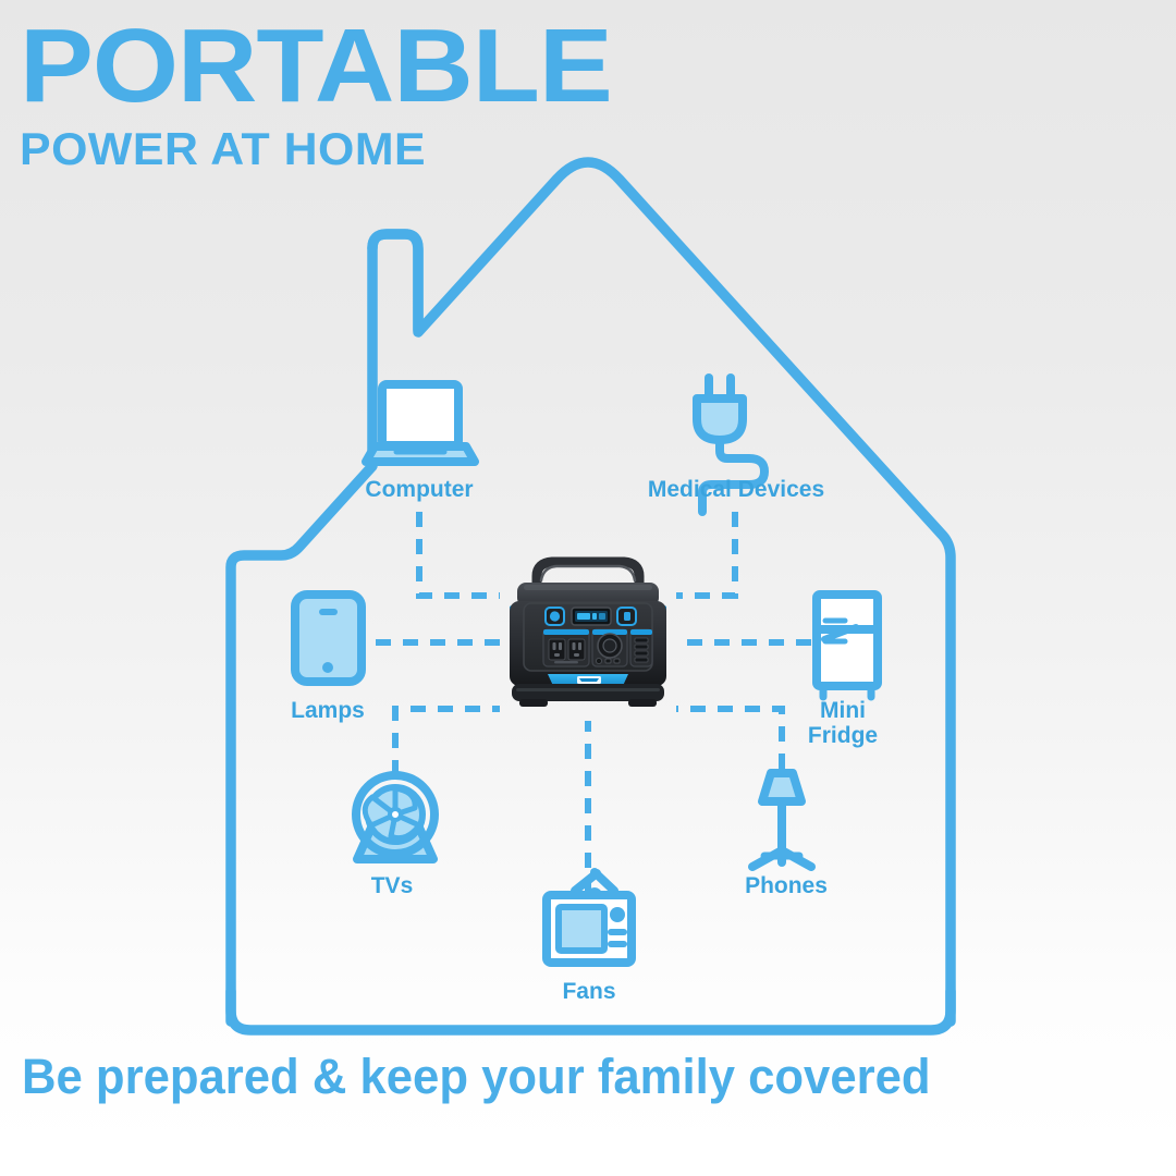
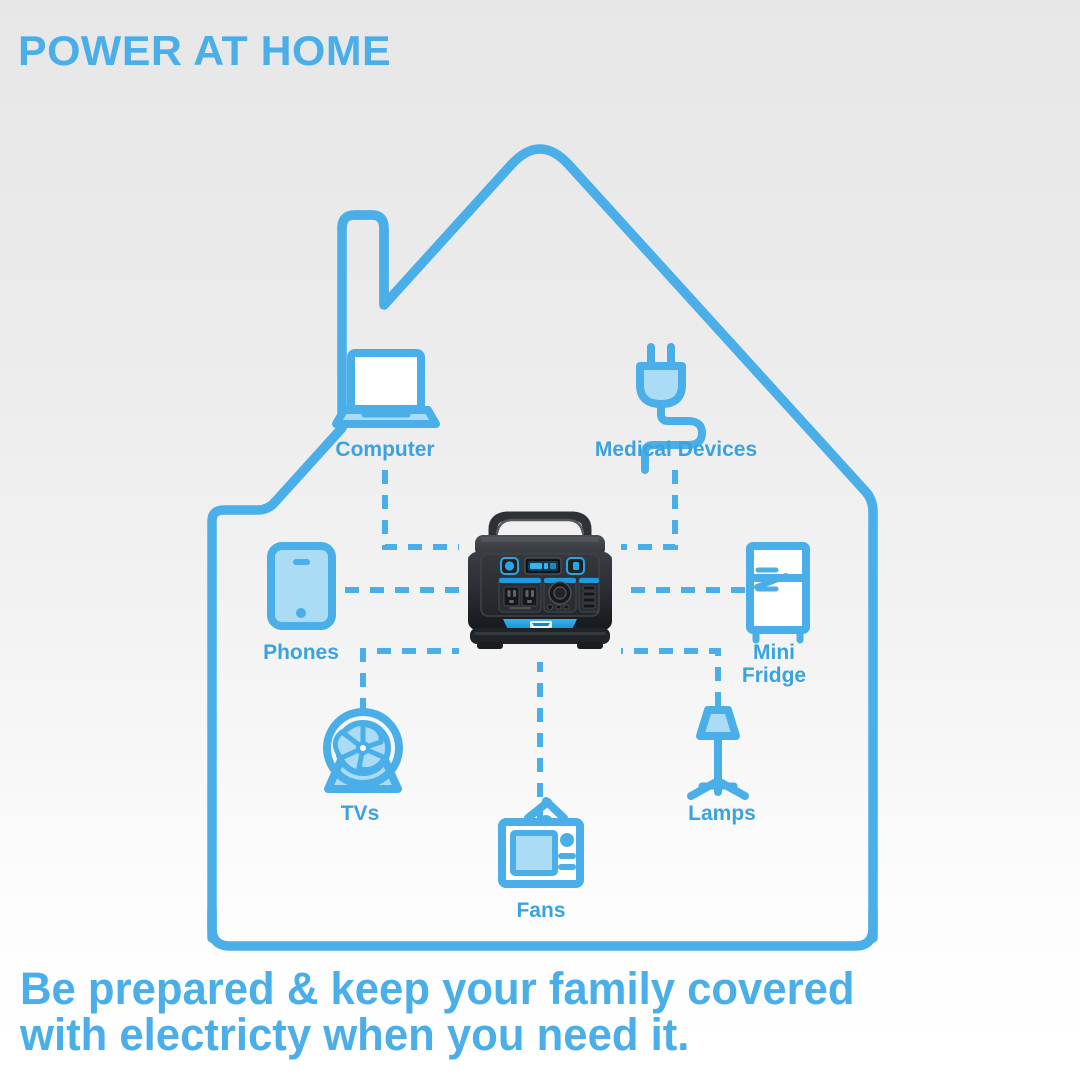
- PORTABLE
  POWER AT HOME
  Computer
  Medical Devices
- Lamps
+ Phones
  Mini
  Fridge
  TVs
- Phones
+ Lamps
  Fans
  Be prepared & keep your family covered
+ with electricty when you need it.
